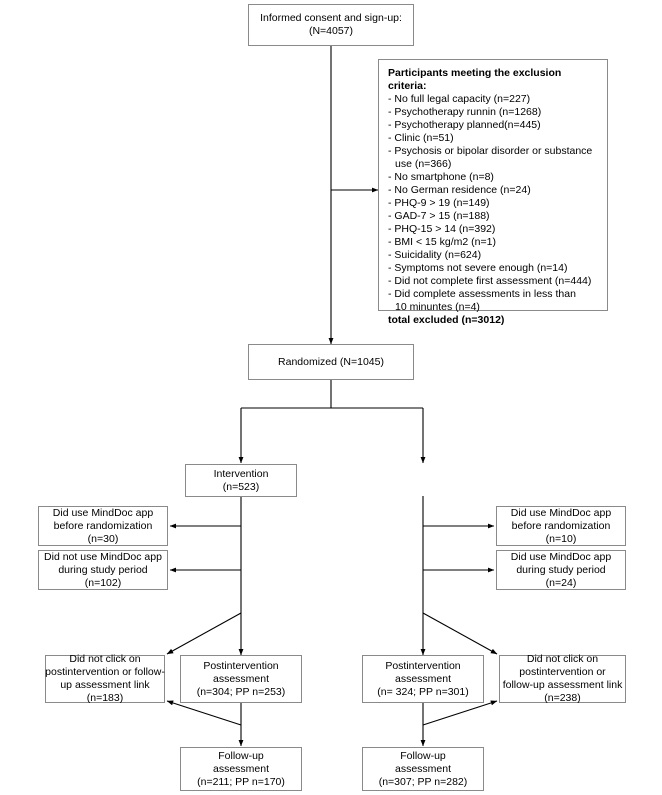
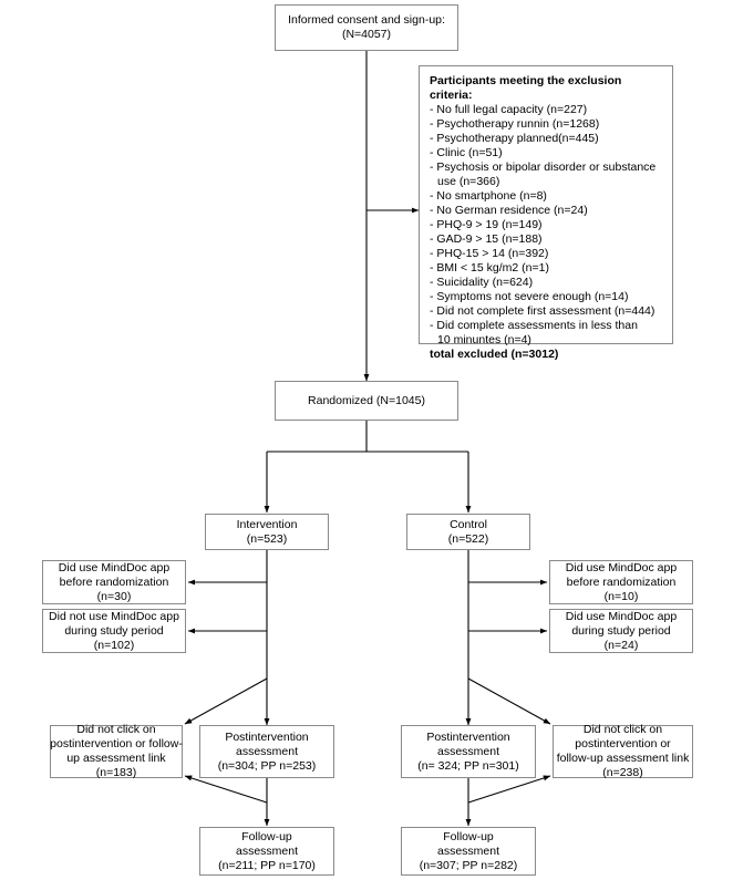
  Informed consent and sign-up:
  (N=4057)
  Participants meeting the exclusion criteria:
  - No full legal capacity (n=227)
  - Psychotherapy runnin (n=1268)
  - Psychotherapy planned(n=445)
  - Clinic (n=51)
  - Psychosis or bipolar disorder or substance
  use (n=366)
  - No smartphone (n=8)
  - No German residence (n=24)
  - PHQ-9 > 19 (n=149)
- - GAD-7 > 15 (n=188)
+ - GAD-9 > 15 (n=188)
  - PHQ-15 > 14 (n=392)
  - BMI < 15 kg/m2 (n=1)
  - Suicidality (n=624)
  - Symptoms not severe enough (n=14)
  - Did not complete first assessment (n=444)
  - Did complete assessments in less than
  10 minuntes (n=4)
  total excluded (n=3012)
  Randomized (N=1045)
  Intervention
  (n=523)
+ Control
+ (n=522)
  Did use MindDoc app
  before randomization
  (n=30)
  Did not use MindDoc app
  during study period
  (n=102)
  Did use MindDoc app
  before randomization
  (n=10)
  Did use MindDoc app
  during study period
  (n=24)
  Did not click on
  postintervention or follow-
  up assessment link
  (n=183)
  Postintervention
  assessment
  (n=304; PP n=253)
  Postintervention
  assessment
  (n= 324; PP n=301)
  Did not click on
  postintervention or
  follow-up assessment link
  (n=238)
  Follow-up
  assessment
  (n=211; PP n=170)
  Follow-up
  assessment
  (n=307; PP n=282)
